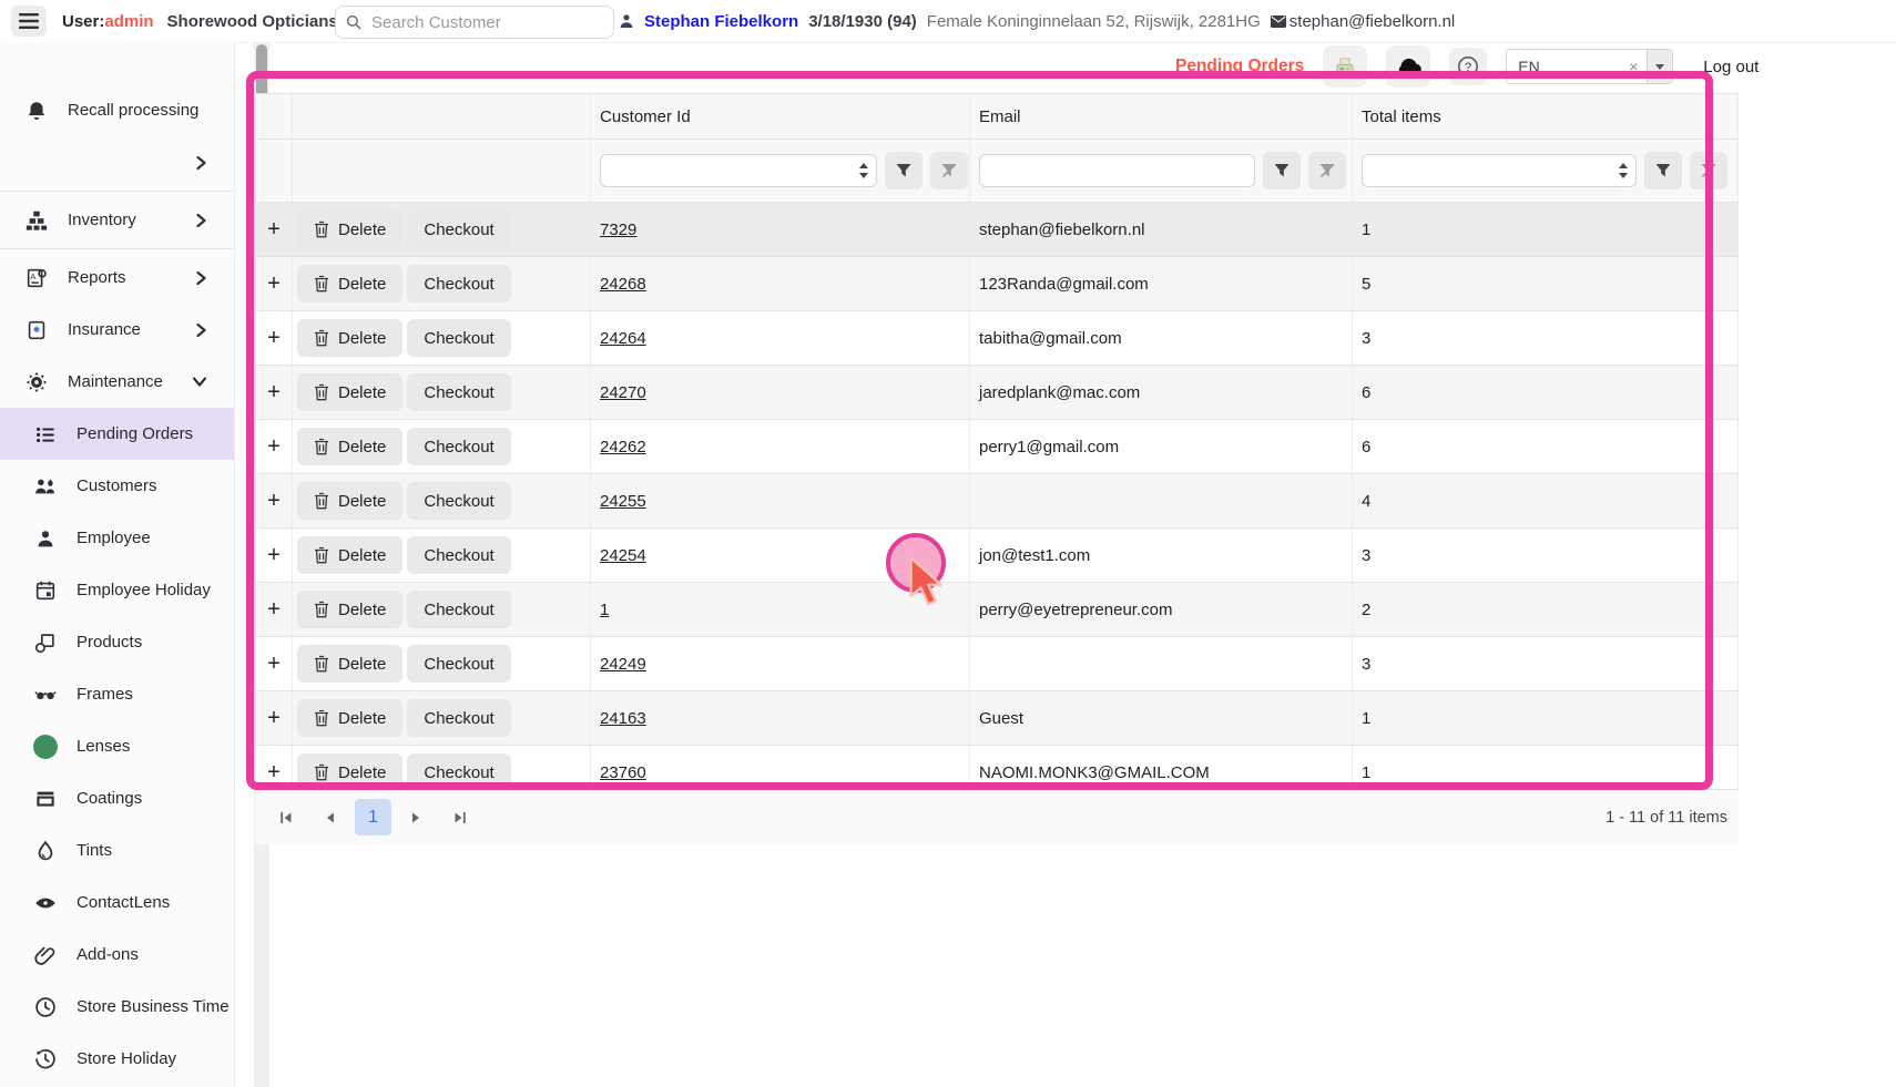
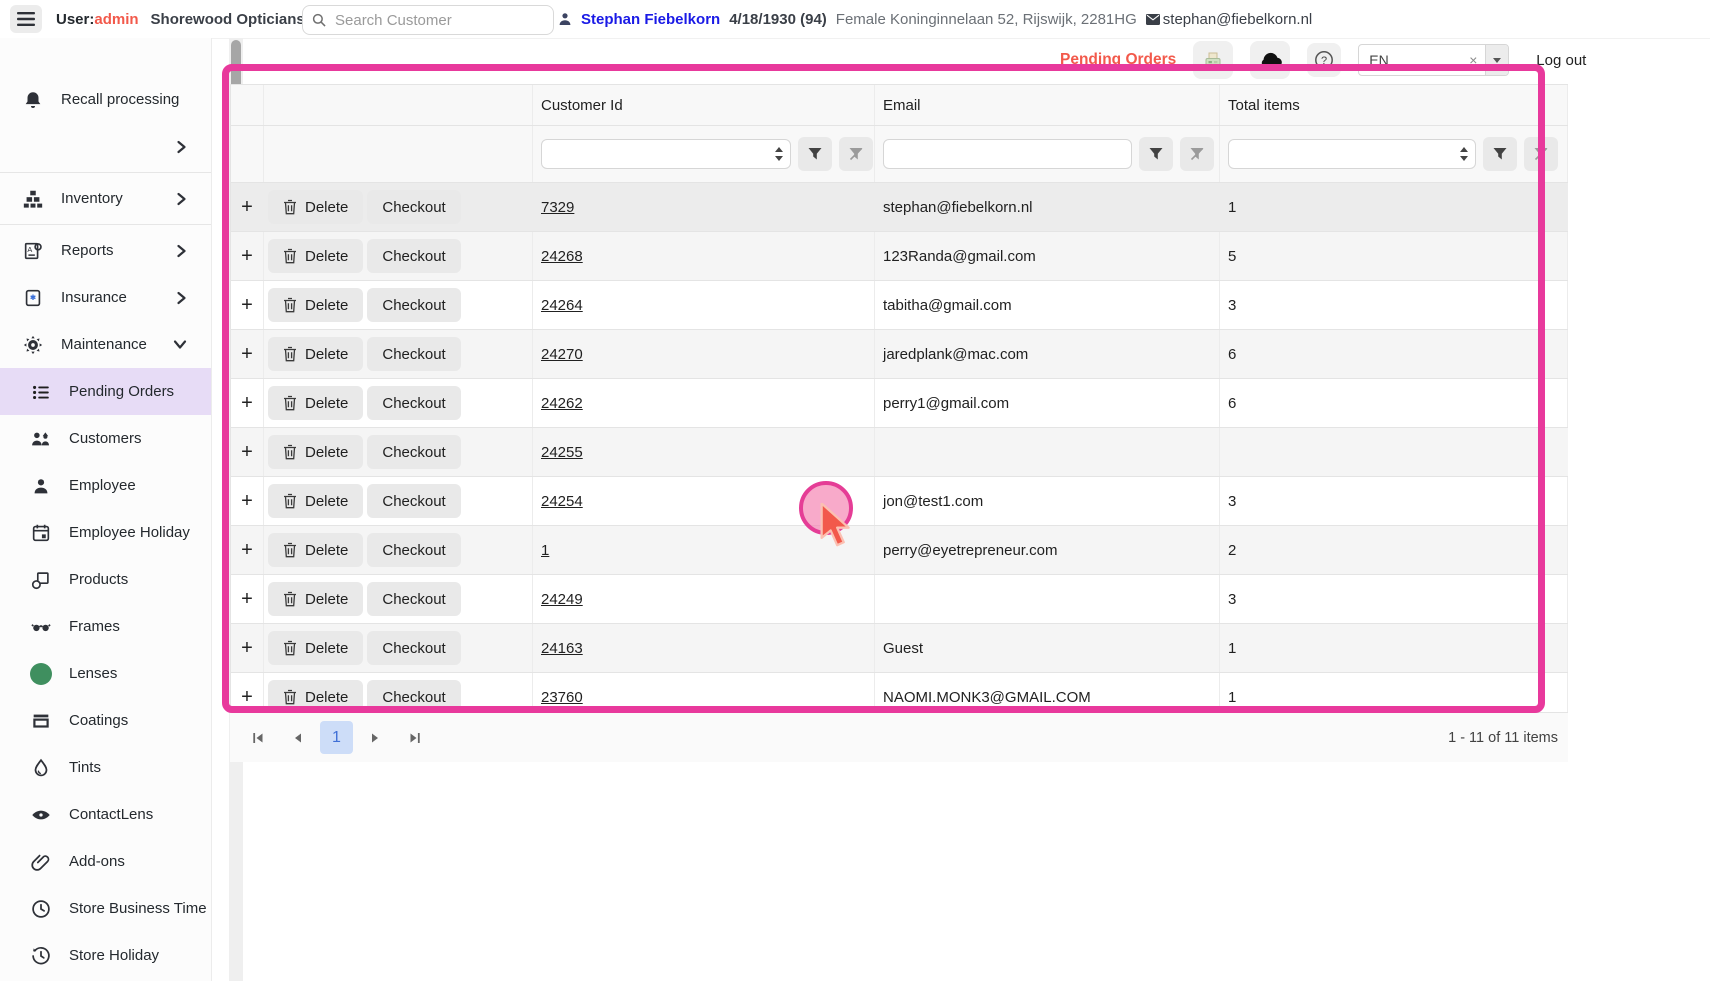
  User:admin
  Shorewood Opticians
  Search Customer
  Stephan Fiebelkorn
- 3/18/1930 (94)
+ 4/18/1930 (94)
  Female Koninginnelaan 52, Rijswijk, 2281HG
  stephan@fiebelkorn.nl
  Pending Orders
  ?
  EN
  ×
  Log out
  Recall processing
  Inventory
  A
  Reports
  Insurance
  Maintenance
  Pending Orders
  Customers
  Employee
  Employee Holiday
  Products
  Frames
  Lenses
  Coatings
  Tints
  ContactLens
  Add-ons
  Store Business Time
  Store Holiday
  Customer Id
  Email
  Total items
  +
  Delete
  Checkout
  7329
  stephan@fiebelkorn.nl
  1
  +
  Delete
  Checkout
  24268
  123Randa@gmail.com
  5
  +
  Delete
  Checkout
  24264
  tabitha@gmail.com
  3
  +
  Delete
  Checkout
  24270
  jaredplank@mac.com
  6
  +
  Delete
  Checkout
  24262
  perry1@gmail.com
  6
  +
  Delete
  Checkout
  24255
- 4
  +
  Delete
  Checkout
  24254
  jon@test1.com
  3
  +
  Delete
  Checkout
  1
  perry@eyetrepreneur.com
  2
  +
  Delete
  Checkout
  24249
  3
  +
  Delete
  Checkout
  24163
  Guest
  1
  +
  Delete
  Checkout
  23760
  NAOMI.MONK3@GMAIL.COM
  1
  1
  1 - 11 of 11 items
